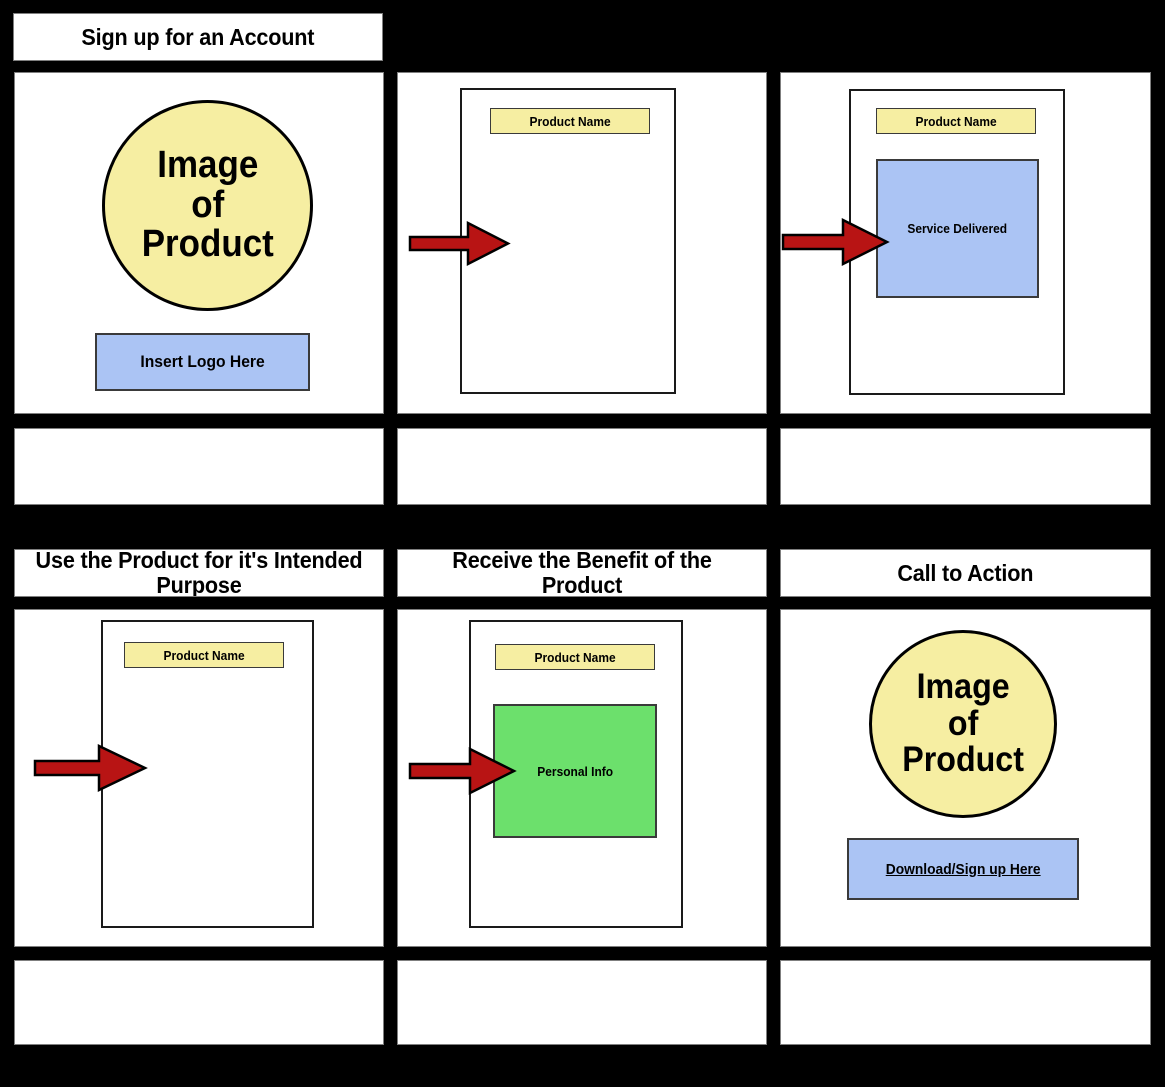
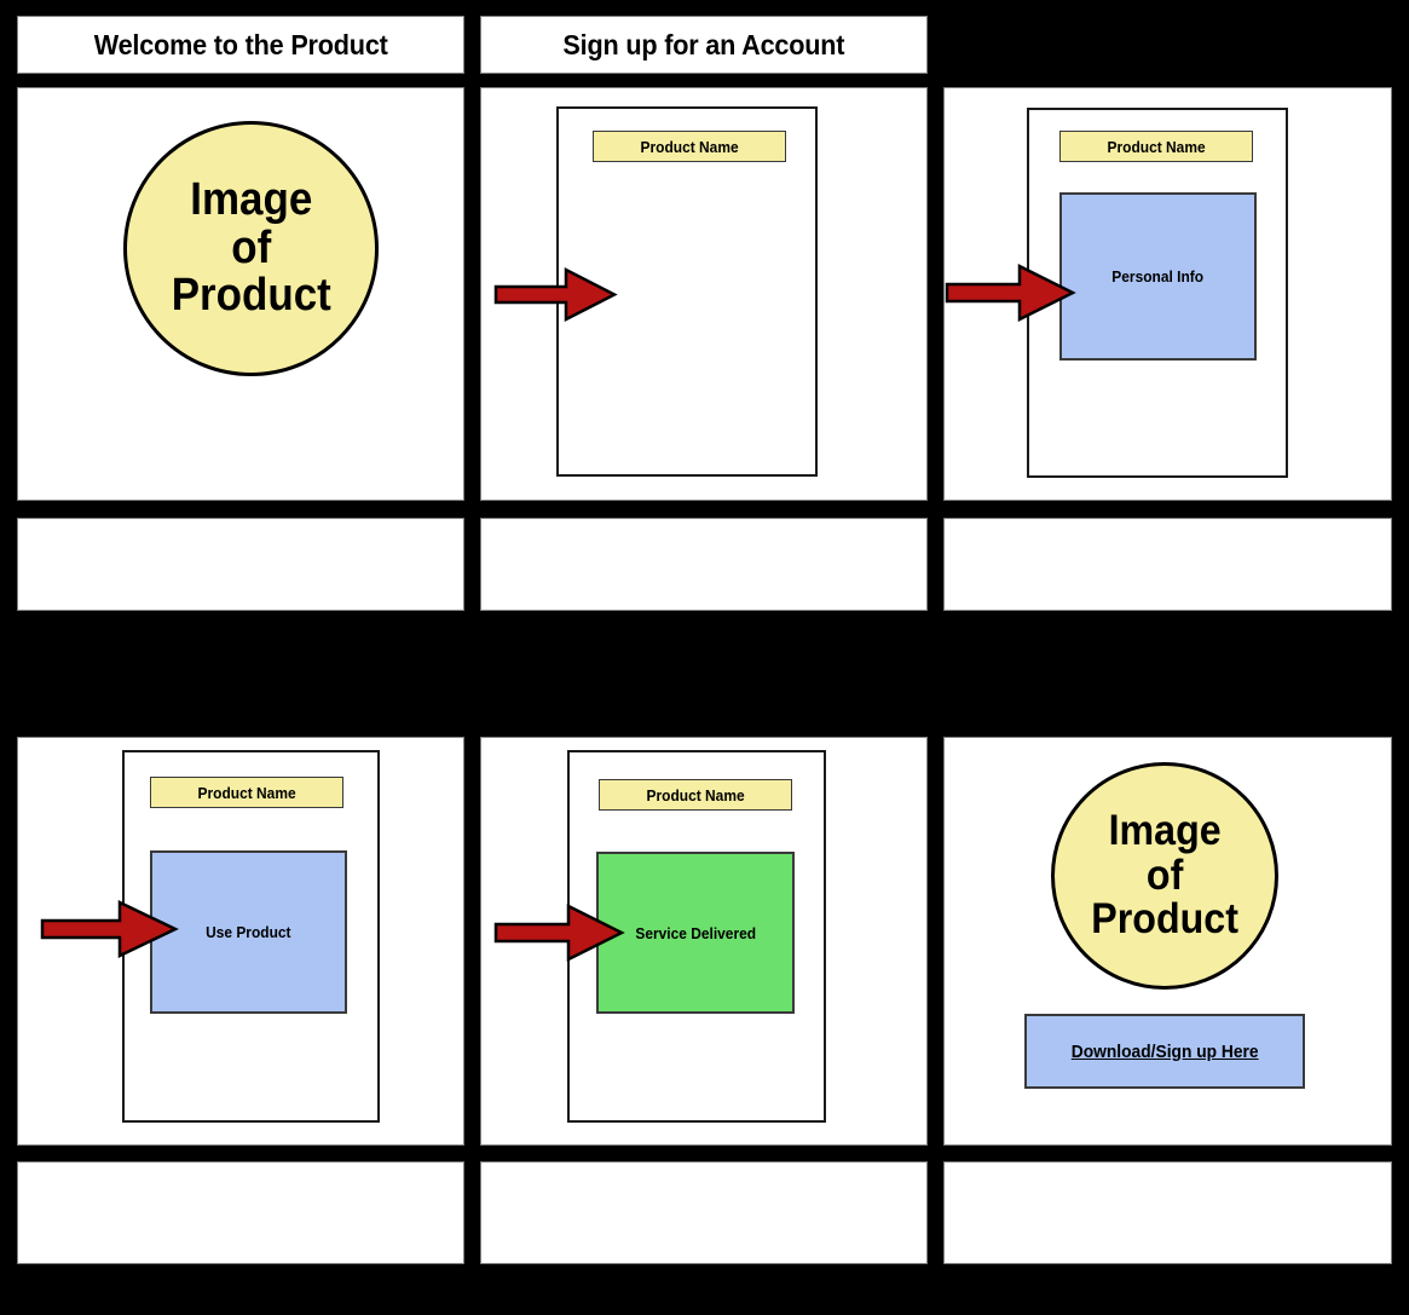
+ Welcome to the Product
  Sign up for an Account
  Image
  of
  Product
- Insert Logo Here
  Product Name
  Product Name
- Service Delivered
+ Personal Info
- Use the Product for it's Intended Purpose
- Receive the Benefit of the Product
- Call to Action
  Product Name
+ Use Product
  Product Name
- Personal Info
+ Service Delivered
  Image
  of
  Product
  Download/Sign up Here
